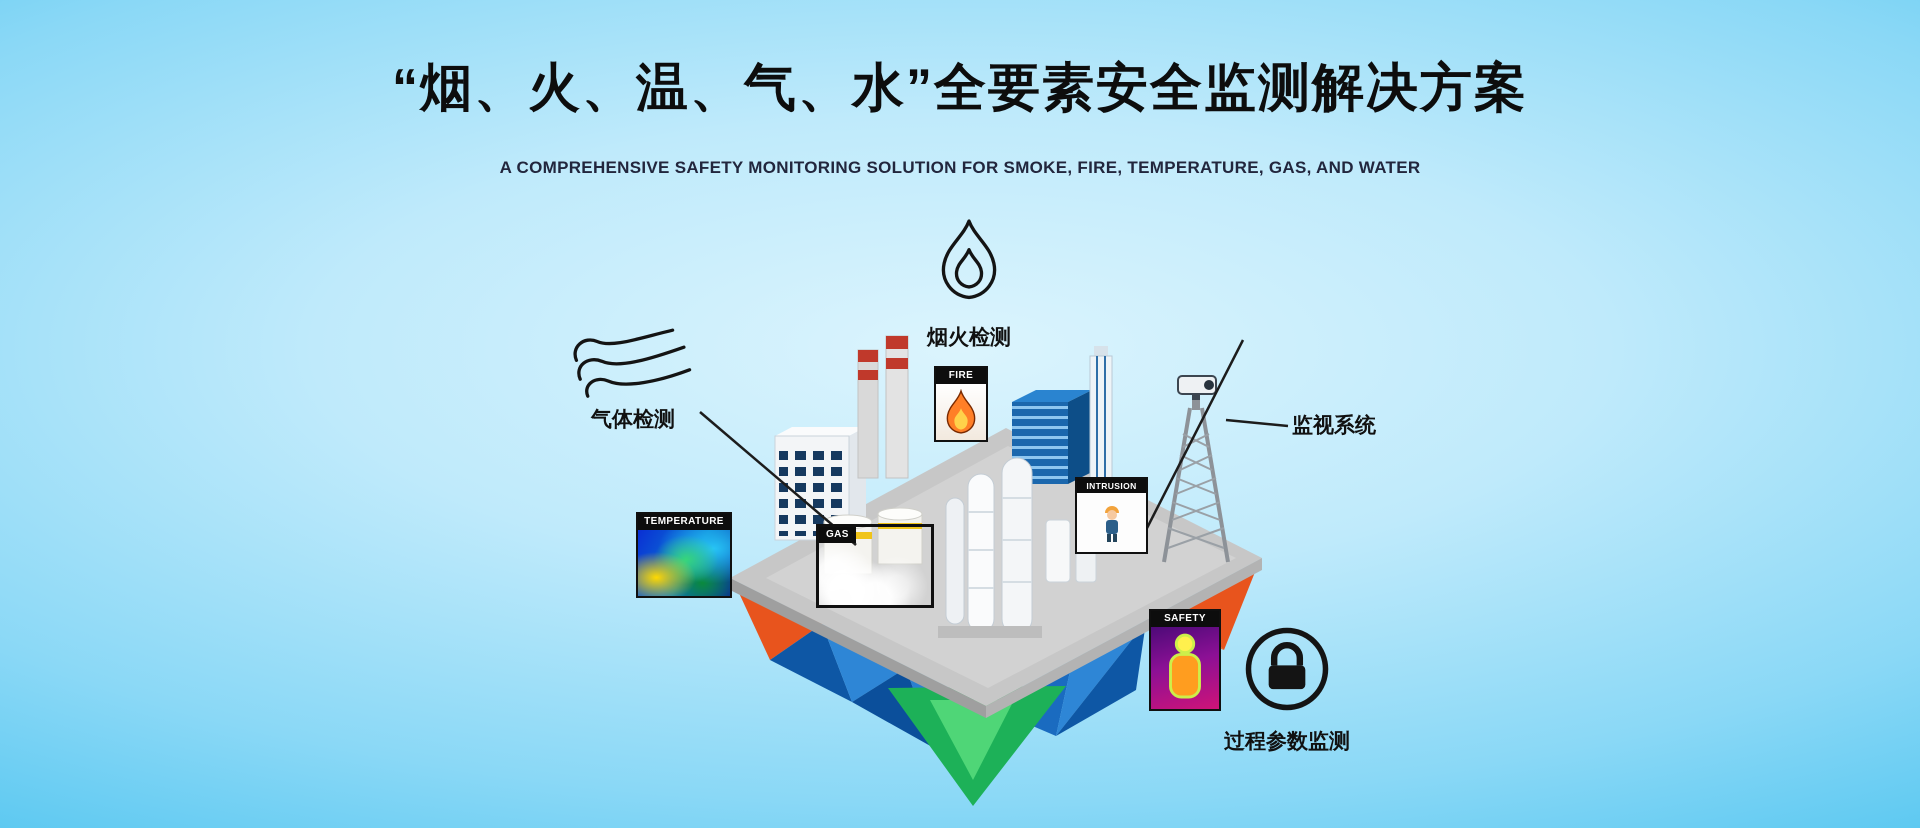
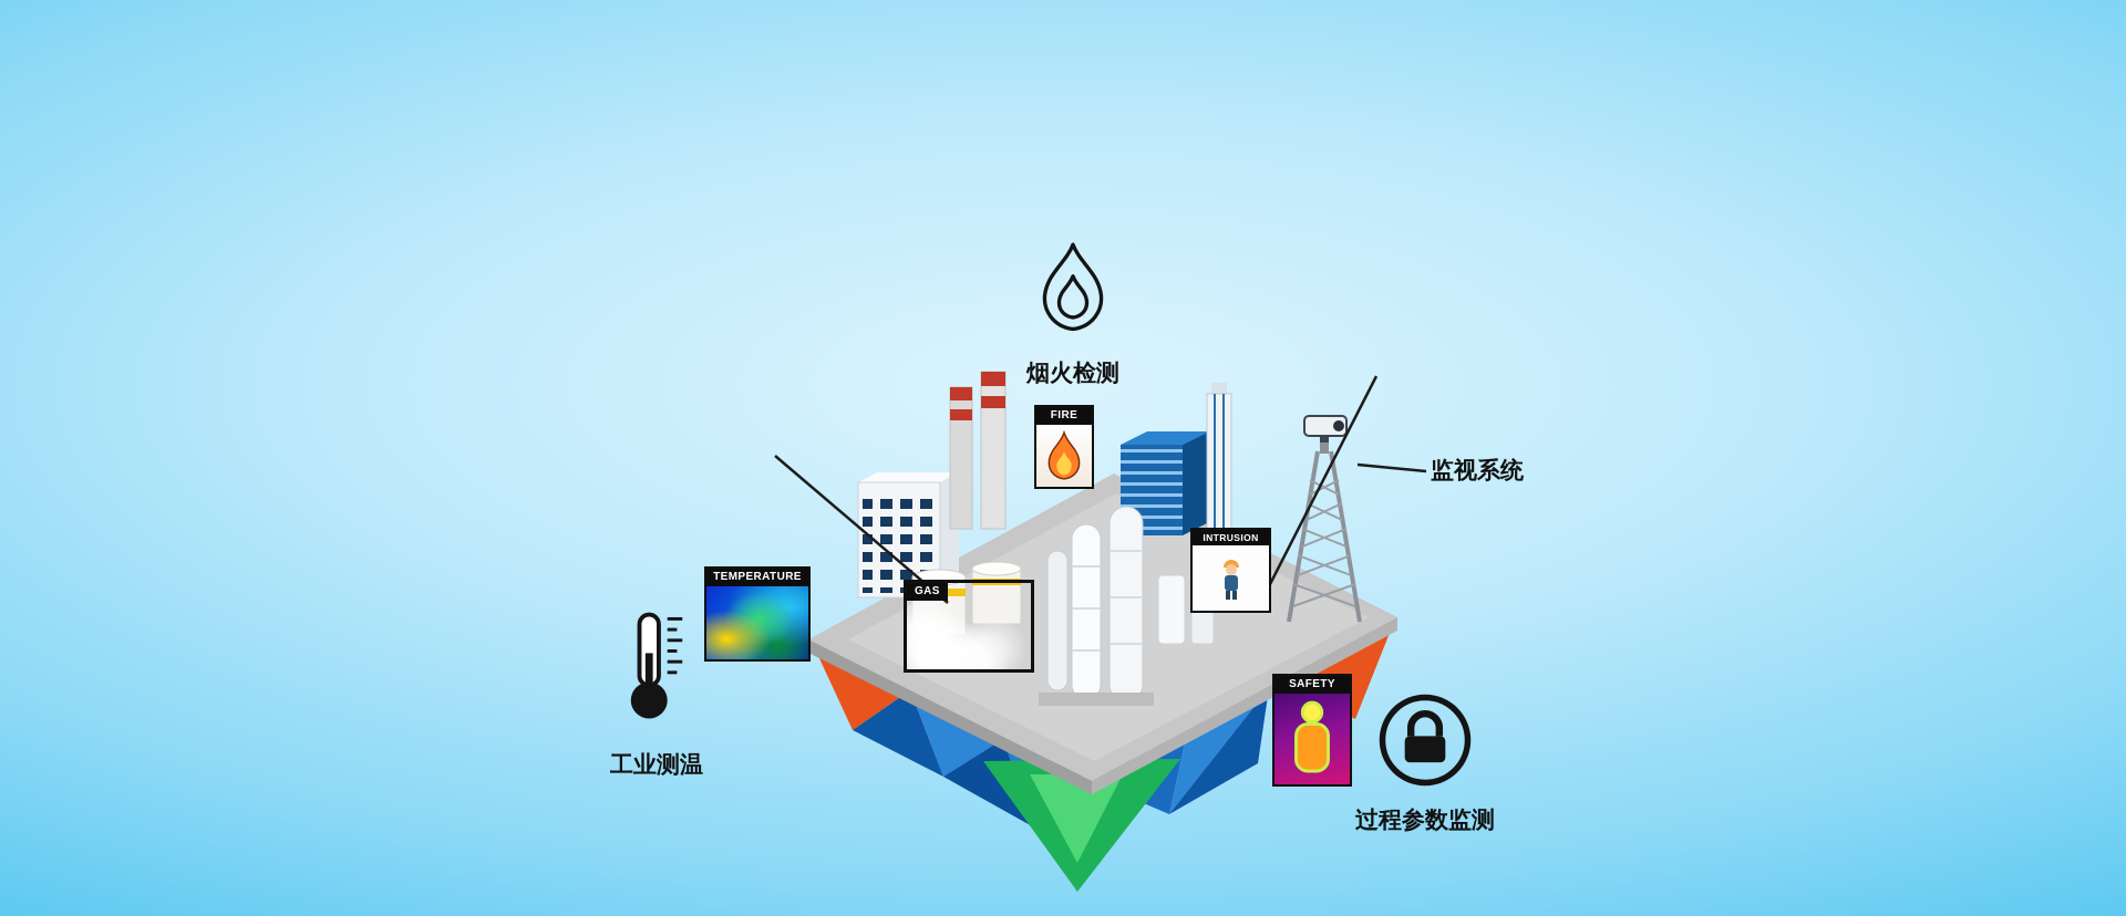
- “烟、火、温、气、水”全要素安全监测解决方案
- A COMPREHENSIVE SAFETY MONITORING SOLUTION FOR SMOKE, FIRE, TEMPERATURE, GAS, AND WATER
- 气体检测
  烟火检测
  监视系统
+ 工业测温
  过程参数监测
  TEMPERATURE
  FIRE
  GAS
  INTRUSION
  SAFETY
